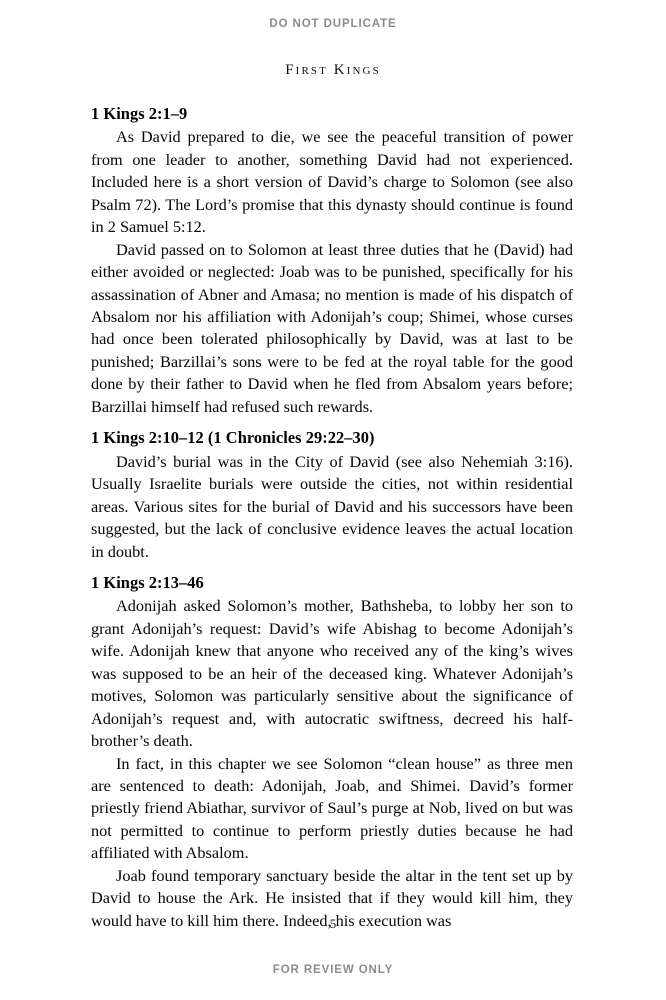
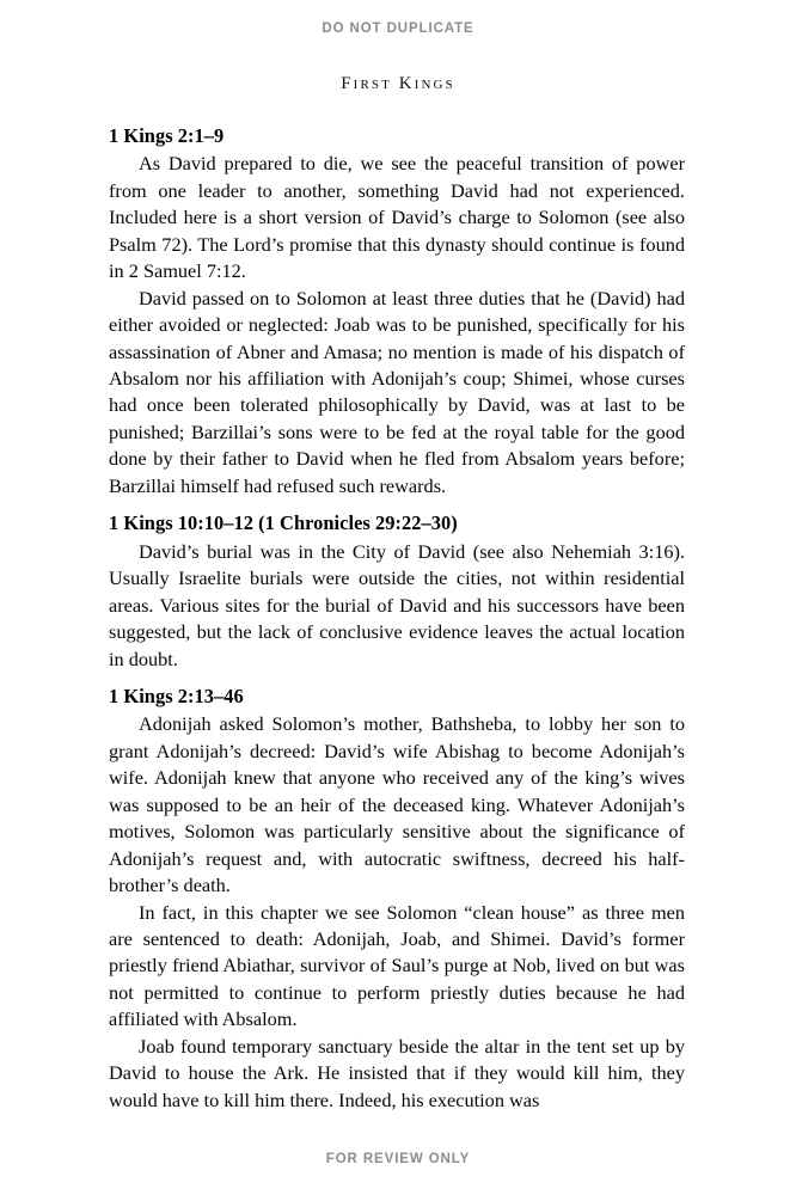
  DO NOT DUPLICATE
  First Kings
  1 Kings 2:1–9
- As David prepared to die, we see the peaceful transition of power from one leader to another, something David had not ex­perienced. Included here is a short version of David’s charge to Solomon (see also Psalm 72). The Lord’s promise that this dy­nasty should continue is found in 2 Samuel 5:12.
+ As David prepared to die, we see the peaceful transition of power from one leader to another, something David had not ex­perienced. Included here is a short version of David’s charge to Solomon (see also Psalm 72). The Lord’s promise that this dy­nasty should continue is found in 2 Samuel 7:12.
  David passed on to Solomon at least three duties that he (David) had either avoided or neglected: Joab was to be punished, specifically for his assassination of Abner and Amasa; no men­tion is made of his dispatch of Absalom nor his affiliation with Adonijah’s coup; Shimei, whose curses had once been tolerated philosophically by David, was at last to be punished; Barzillai’s sons were to be fed at the royal table for the good done by their father to David when he fled from Absalom years before; Barzillai himself had refused such rewards.
- 1 Kings 2:10–12 (1 Chronicles 29:22–30)
+ 1 Kings 10:10–12 (1 Chronicles 29:22–30)
  David’s burial was in the City of David (see also Nehemiah 3:16). Usually Israelite burials were outside the cities, not within residential areas. Various sites for the burial of David and his successors have been suggested, but the lack of conclusive evidence leaves the actual location in doubt.
  1 Kings 2:13–46
- Adonijah asked Solomon’s mother, Bathsheba, to lobby her son to grant Adonijah’s request: David’s wife Abishag to become Adonijah’s wife. Adonijah knew that anyone who received any of the king’s wives was supposed to be an heir of the deceased king. Whatever Adonijah’s motives, Solomon was particularly sensitive about the significance of Adonijah’s request and, with autocratic swiftness, decreed his half-brother’s death.
+ Adonijah asked Solomon’s mother, Bathsheba, to lobby her son to grant Adonijah’s decreed: David’s wife Abishag to become Adonijah’s wife. Adonijah knew that anyone who received any of the king’s wives was supposed to be an heir of the deceased king. Whatever Adonijah’s motives, Solomon was particularly sensitive about the significance of Adonijah’s request and, with autocratic swiftness, decreed his half-brother’s death.
  In fact, in this chapter we see Solomon “clean house” as three men are sentenced to death: Adonijah, Joab, and Shimei. David’s former priestly friend Abiathar, survivor of Saul’s purge at Nob, lived on but was not permitted to continue to perform priestly duties because he had affiliated with Absalom.
  Joab found temporary sanctuary beside the altar in the tent set up by David to house the Ark. He insisted that if they would kill him, they would have to kill him there. Indeed, his execution was
- 5
  FOR REVIEW ONLY
